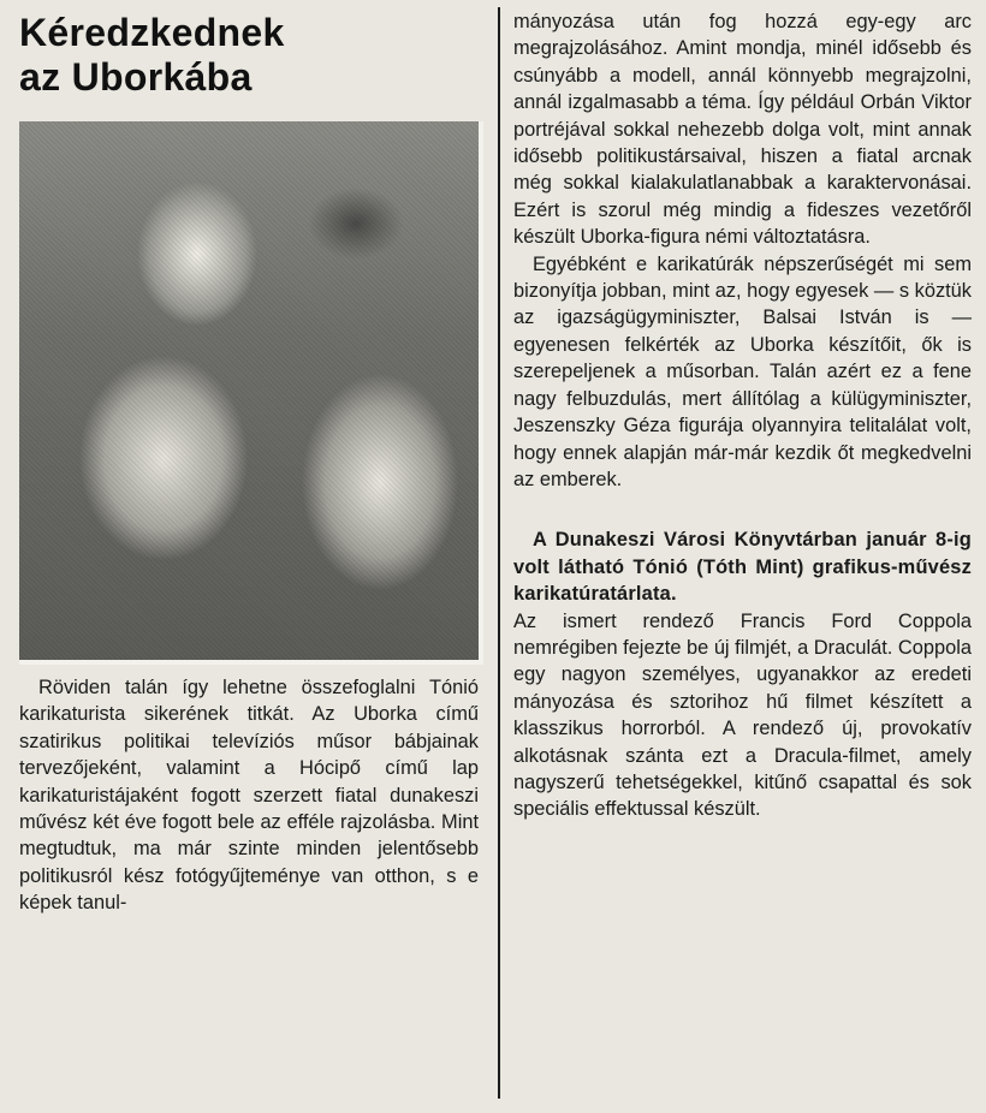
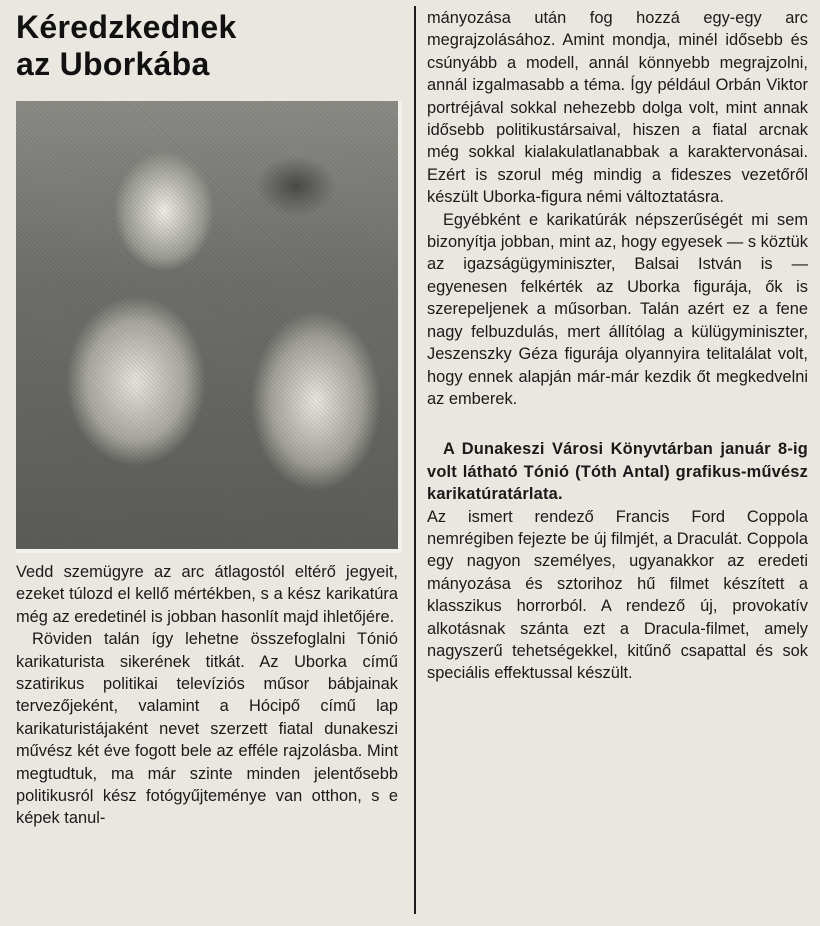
  Kéredzkednek
  az Uborkába
+ Vedd szemügyre az arc átlagostól eltérő jegyeit, ezeket túlozd el kellő mértékben, s a kész karikatúra még az eredetinél is jobban hasonlít majd ihletőjére.
- Röviden talán így lehetne összefoglalni Tónió karikaturista sikerének titkát. Az Uborka című szatirikus politikai televíziós műsor bábjainak tervezőjeként, valamint a Hócipő című lap karikaturistájaként fogott szerzett fiatal dunakeszi művész két éve fogott bele az efféle rajzolásba. Mint megtudtuk, ma már szinte minden jelentősebb politikusról kész fotógyűjteménye van otthon, s e képek tanul-
+ Röviden talán így lehetne összefoglalni Tónió karikaturista sikerének titkát. Az Uborka című szatirikus politikai televíziós műsor bábjainak tervezőjeként, valamint a Hócipő című lap karikaturistájaként nevet szerzett fiatal dunakeszi művész két éve fogott bele az efféle rajzolásba. Mint megtudtuk, ma már szinte minden jelentősebb politikusról kész fotógyűjteménye van otthon, s e képek tanul-
  mányozása után fog hozzá egy-egy arc megrajzolásához. Amint mondja, minél idősebb és csúnyább a modell, annál könnyebb megrajzolni, annál izgalmasabb a téma. Így például Orbán Viktor portréjával sokkal nehezebb dolga volt, mint annak idősebb politikustársaival, hiszen a fiatal arcnak még sokkal kialakulatlanabbak a karaktervonásai. Ezért is szorul még mindig a fideszes vezetőről készült Uborka-figura némi változtatásra.
- Egyébként e karikatúrák népszerűségét mi sem bizonyítja jobban, mint az, hogy egyesek — s köztük az igazságügyminiszter, Balsai István is — egyenesen felkérték az Uborka készítőit, ők is szerepeljenek a műsorban. Talán azért ez a fene nagy felbuzdulás, mert állítólag a külügyminiszter, Jeszenszky Géza figurája olyannyira telitalálat volt, hogy ennek alapján már-már kezdik őt megkedvelni az emberek.
+ Egyébként e karikatúrák népszerűségét mi sem bizonyítja jobban, mint az, hogy egyesek — s köztük az igazságügyminiszter, Balsai István is — egyenesen felkérték az Uborka figurája, ők is szerepeljenek a műsorban. Talán azért ez a fene nagy felbuzdulás, mert állítólag a külügyminiszter, Jeszenszky Géza figurája olyannyira telitalálat volt, hogy ennek alapján már-már kezdik őt megkedvelni az emberek.
- A Dunakeszi Városi Könyvtárban január 8-ig volt látható Tónió (Tóth Mint) grafikus-művész karikatúratárlata.
+ A Dunakeszi Városi Könyvtárban január 8-ig volt látható Tónió (Tóth Antal) grafikus-művész karikatúratárlata.
  Az ismert rendező Francis Ford Coppola nemrégiben fejezte be új filmjét, a Draculát. Coppola egy nagyon személyes, ugyanakkor az eredeti mányozása és sztorihoz hű filmet készített a klasszikus horrorból. A rendező új, provokatív alkotásnak szánta ezt a Dracula-filmet, amely nagyszerű tehetségekkel, kitűnő csapattal és sok speciális effektussal készült.
